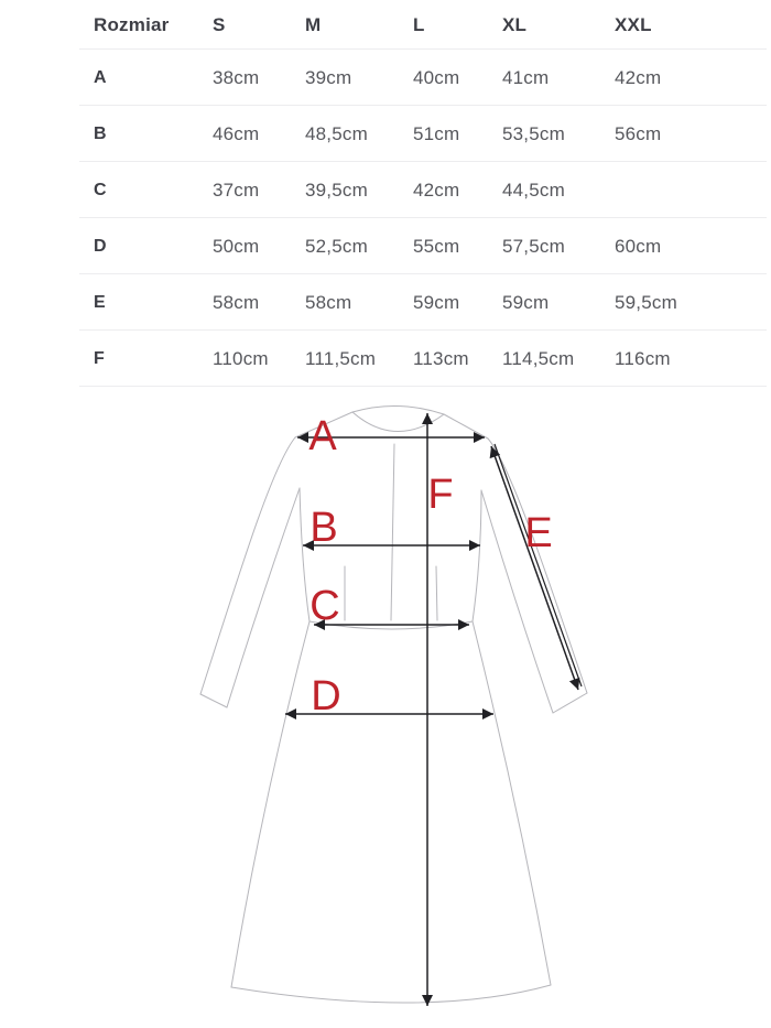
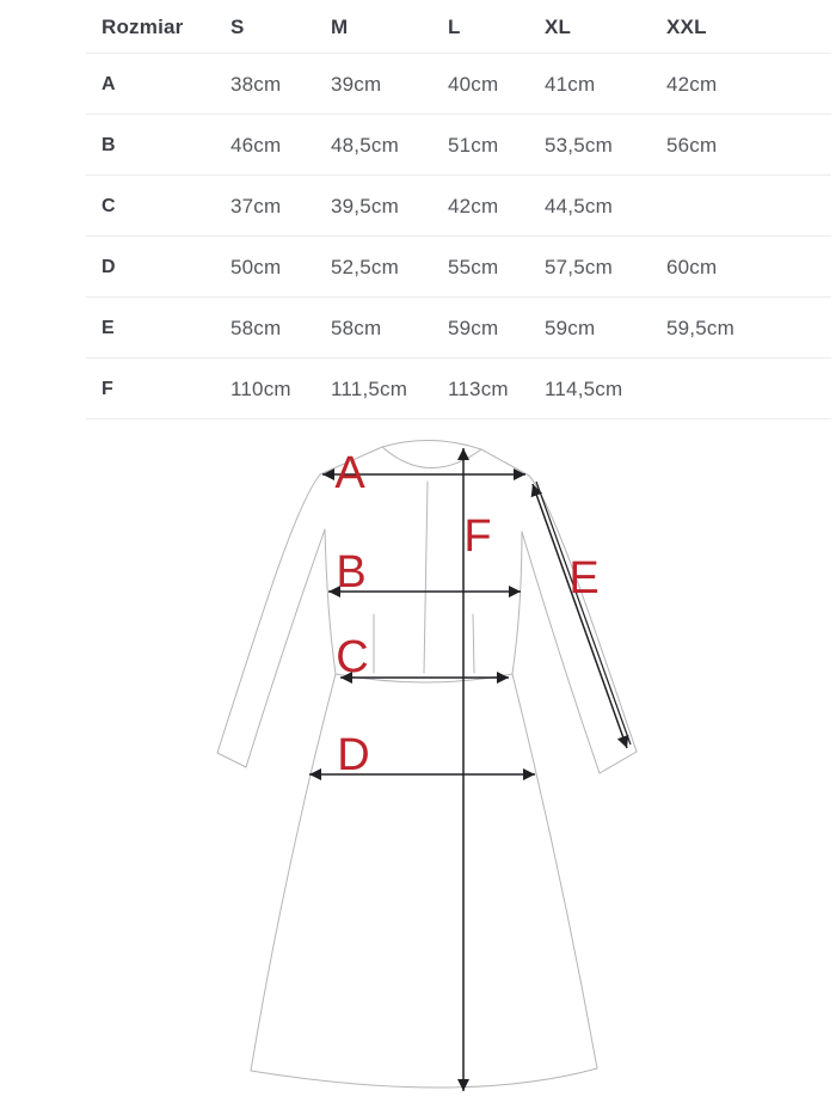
  Rozmiar
  S
  M
  L
  XL
  XXL
  A
  38cm
  39cm
  40cm
  41cm
  42cm
  B
  46cm
  48,5cm
  51cm
  53,5cm
  56cm
  C
  37cm
  39,5cm
  42cm
  44,5cm
  D
  50cm
  52,5cm
  55cm
  57,5cm
  60cm
  E
  58cm
  58cm
  59cm
  59cm
  59,5cm
  F
  110cm
  111,5cm
  113cm
  114,5cm
- 116cm
  A
  B
  C
  D
  E
  F
